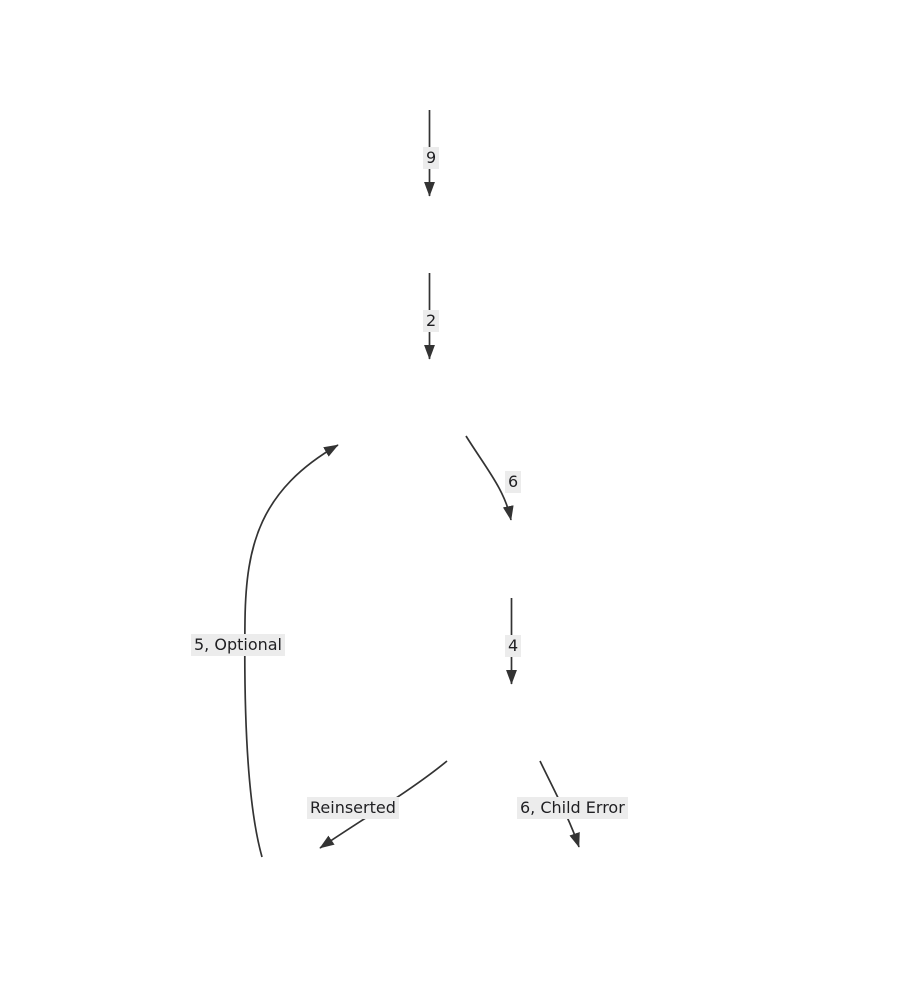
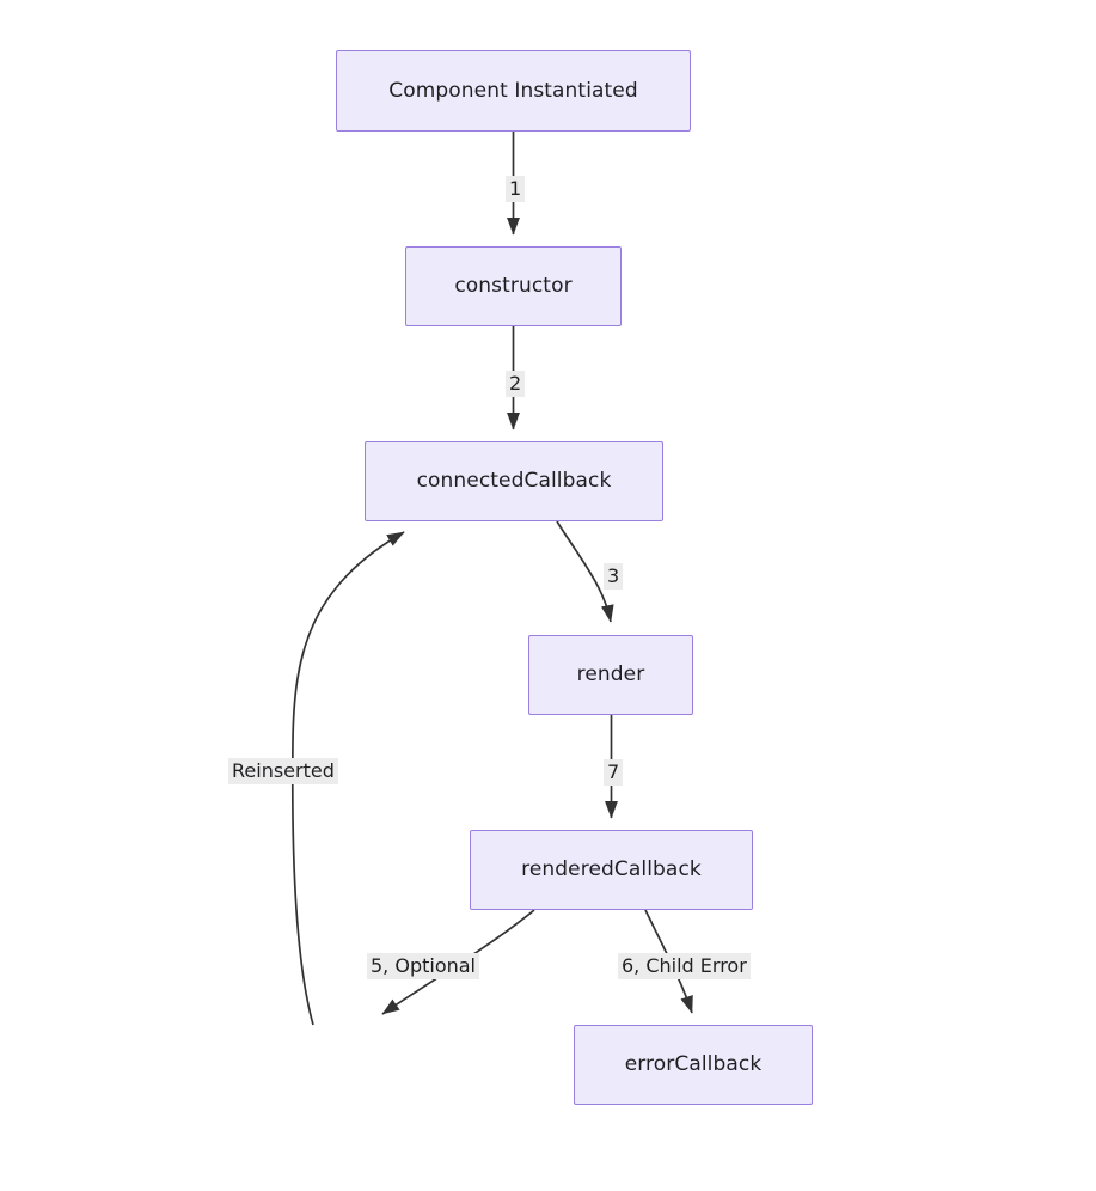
+ Component Instantiated
+ constructor
+ connectedCallback
+ render
+ renderedCallback
+ errorCallback
- 9
+ 1
  2
- 6
+ 3
- 4
+ 7
- Reinserted
+ 5, Optional
  6, Child Error
- 5, Optional
+ Reinserted
